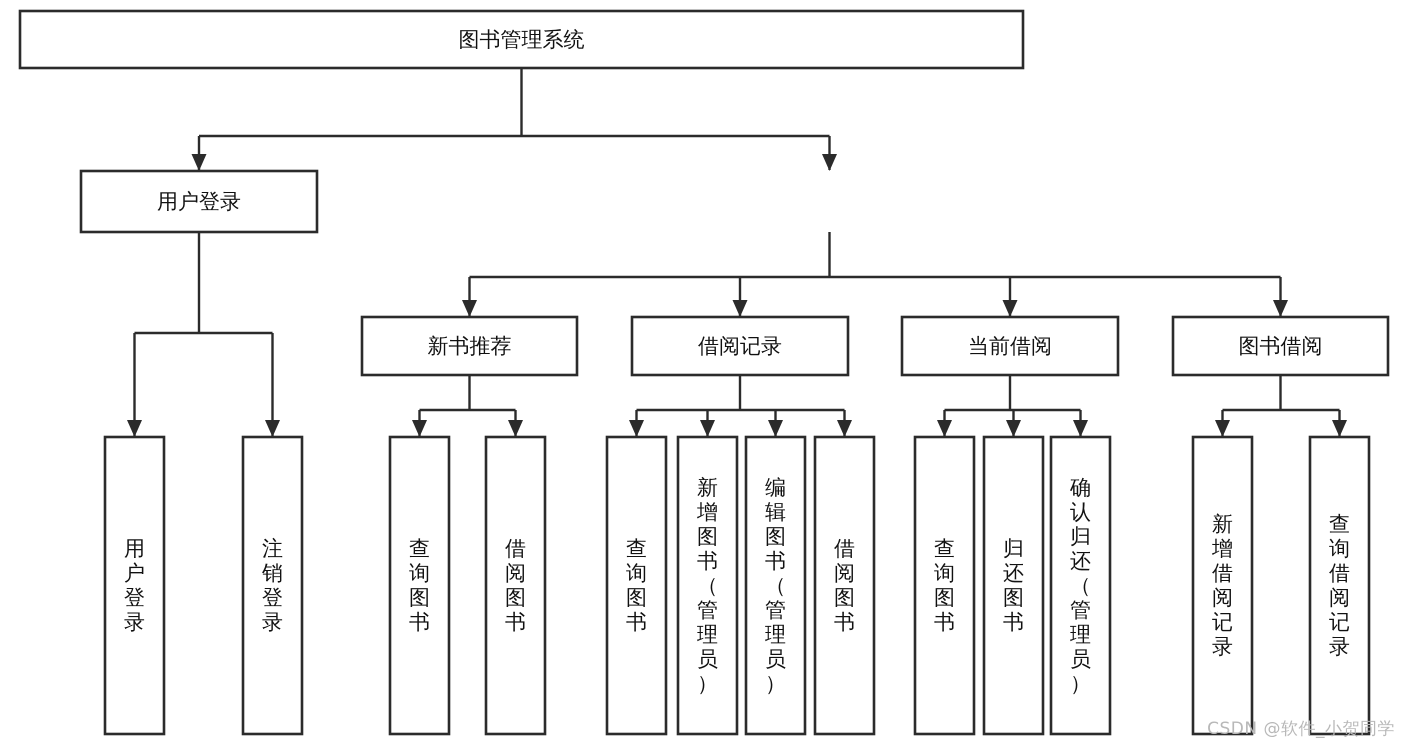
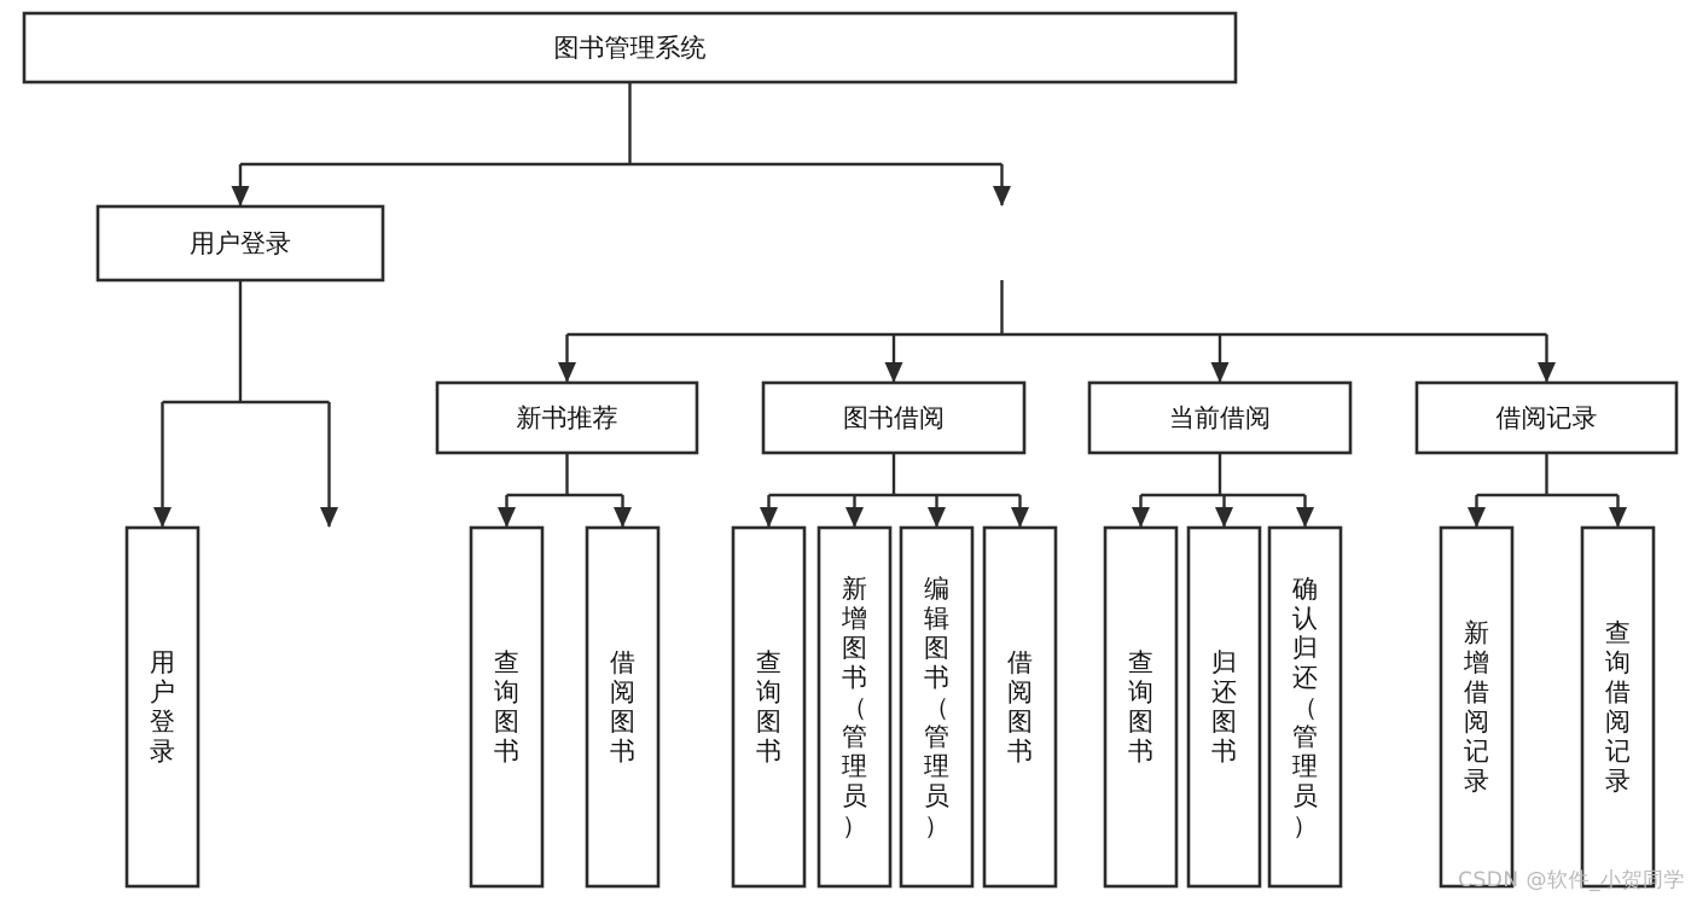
  图书管理系统
  用户登录
  新书推荐
- 借阅记录
+ 图书借阅
  当前借阅
- 图书借阅
+ 借阅记录
  用户登录
- 注销登录
  查询图书
  借阅图书
  查询图书
  新增图书（管理员）
  编辑图书（管理员）
  借阅图书
  查询图书
  归还图书
  确认归还（管理员）
  新增借阅记录
  查询借阅记录
  CSDN @软件_小贺同学
